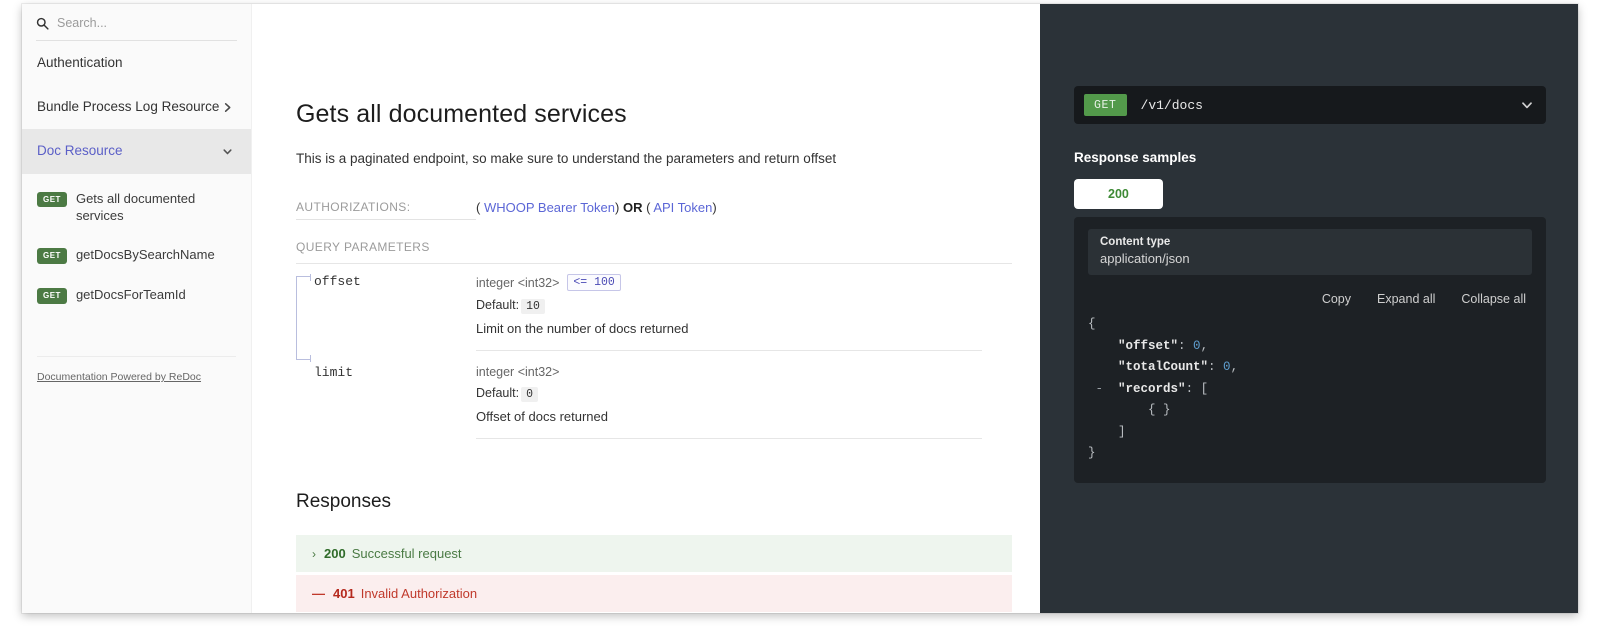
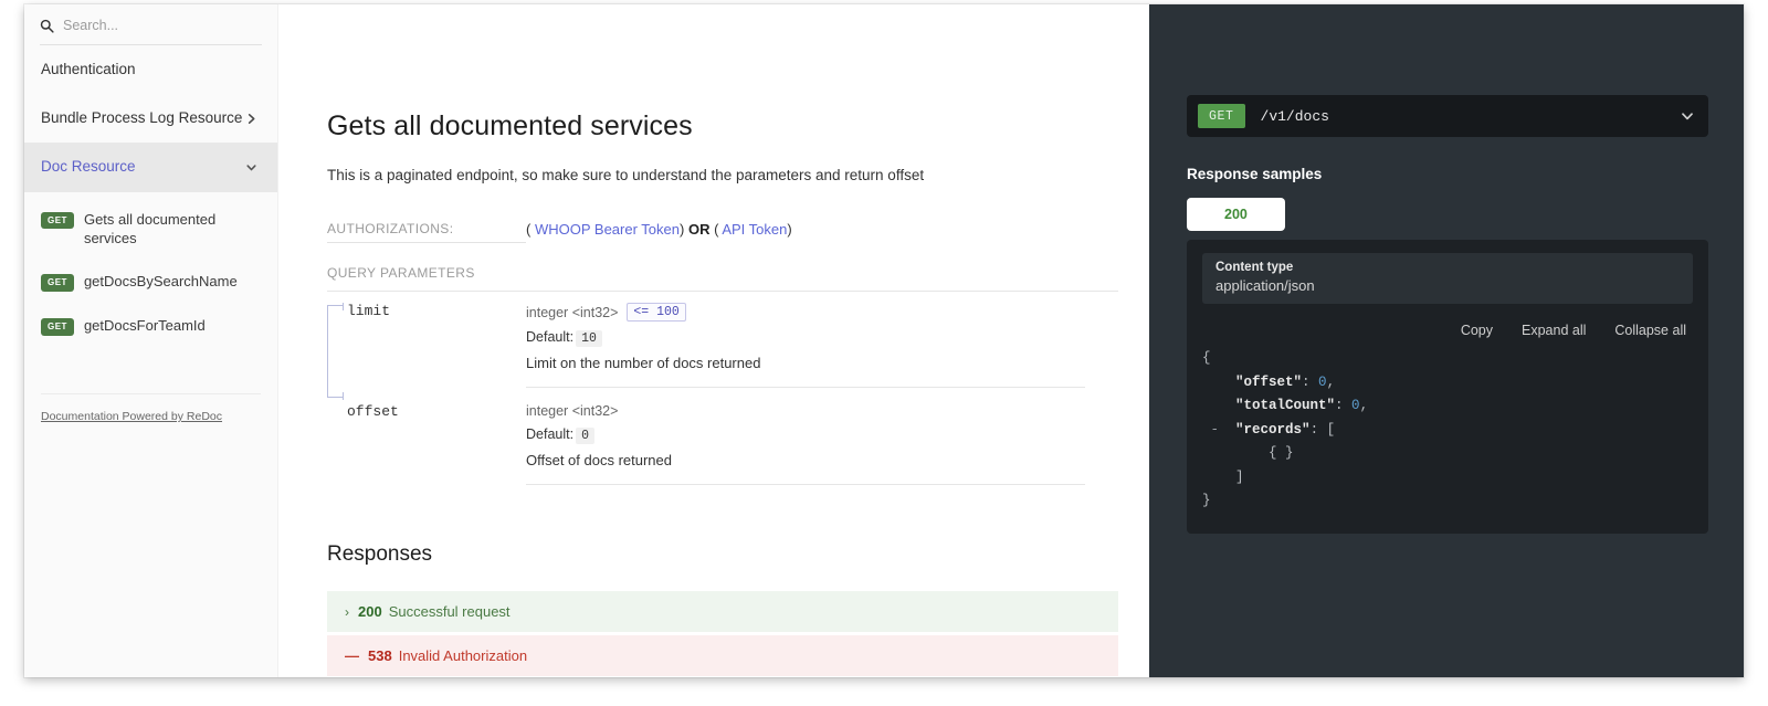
  Search...
  Authentication
  Bundle Process Log Resource
  Doc Resource
  GET
  Gets all documented services
  GET
  getDocsBySearchName
  GET
  getDocsForTeamId
  Documentation Powered by ReDoc
  Gets all documented services
  This is a paginated endpoint, so make sure to understand the parameters and return offset
  AUTHORIZATIONS:
  ( WHOOP Bearer Token) OR ( API Token)
  QUERY PARAMETERS
- offset
+ limit
  integer <int32>
  <= 100
  Default: 10
  Limit on the number of docs returned
- limit
+ offset
  integer <int32>
  Default: 0
  Offset of docs returned
  Responses
  ›
  200
  Successful request
  —
- 401
+ 538
  Invalid Authorization
  GET
  /v1/docs
  Response samples
  200
  Content type
  application/json
  Copy
  Expand all
  Collapse all
  { "offset": 0, "totalCount": 0, - "records": [ { } ] }
